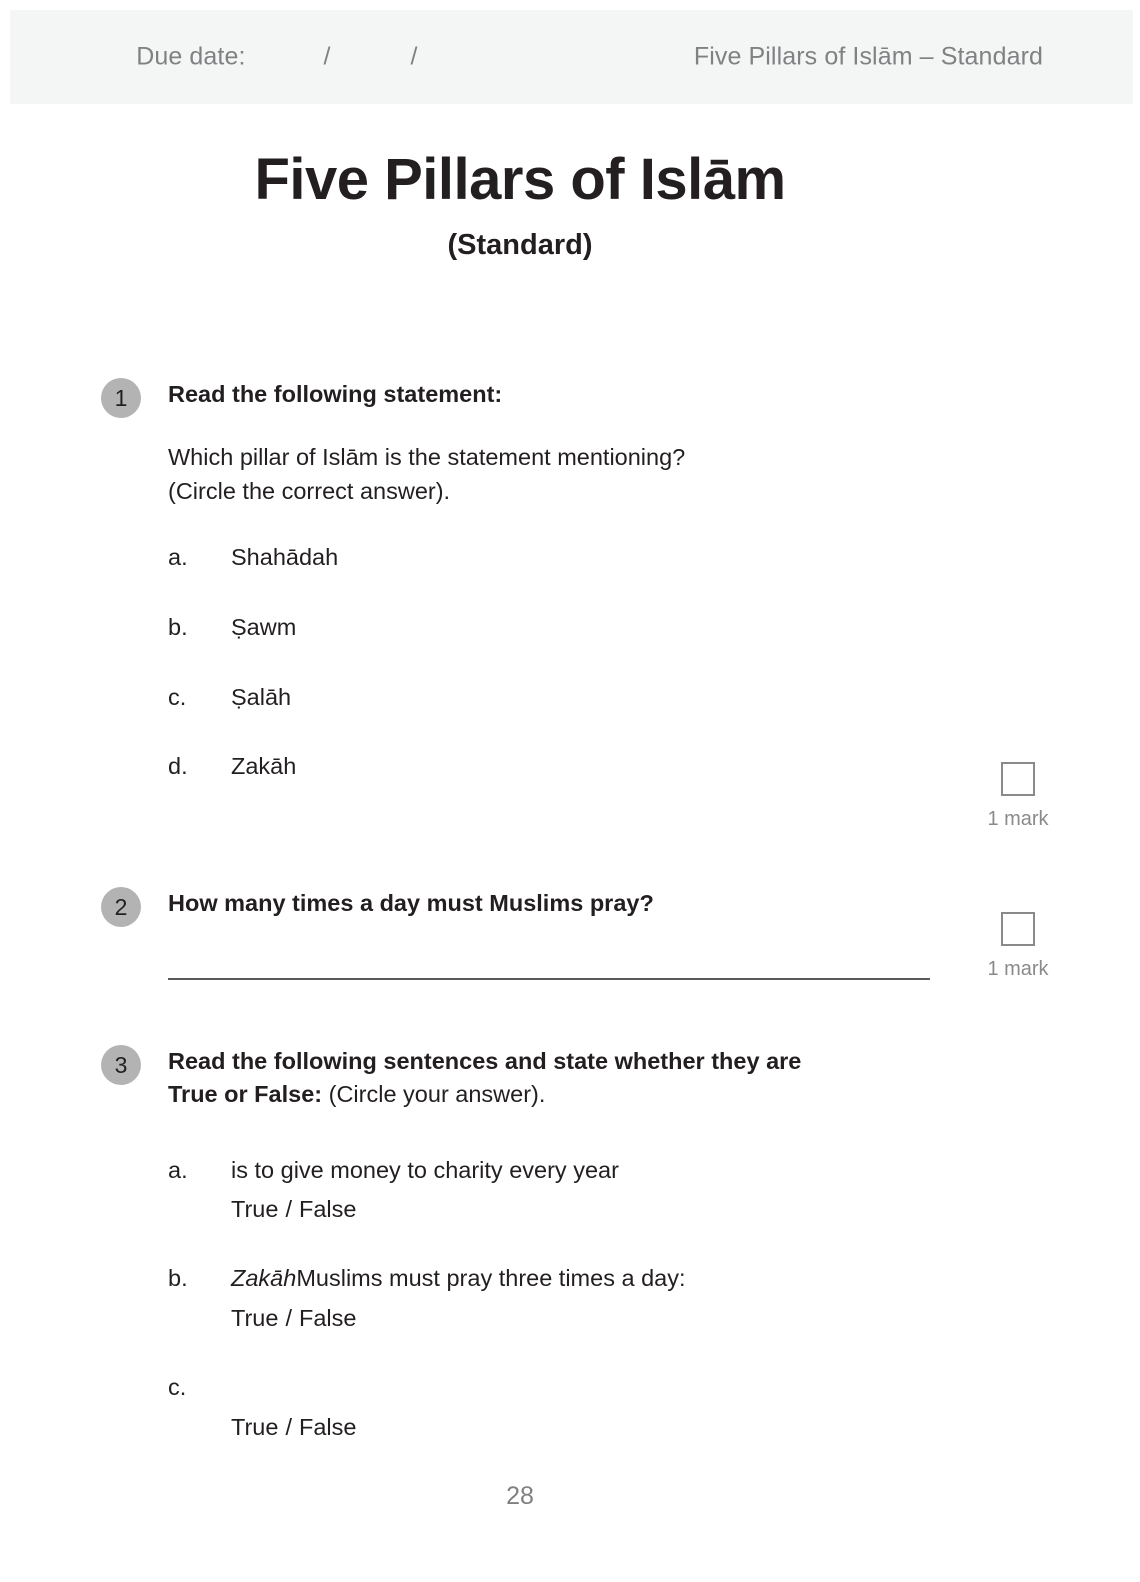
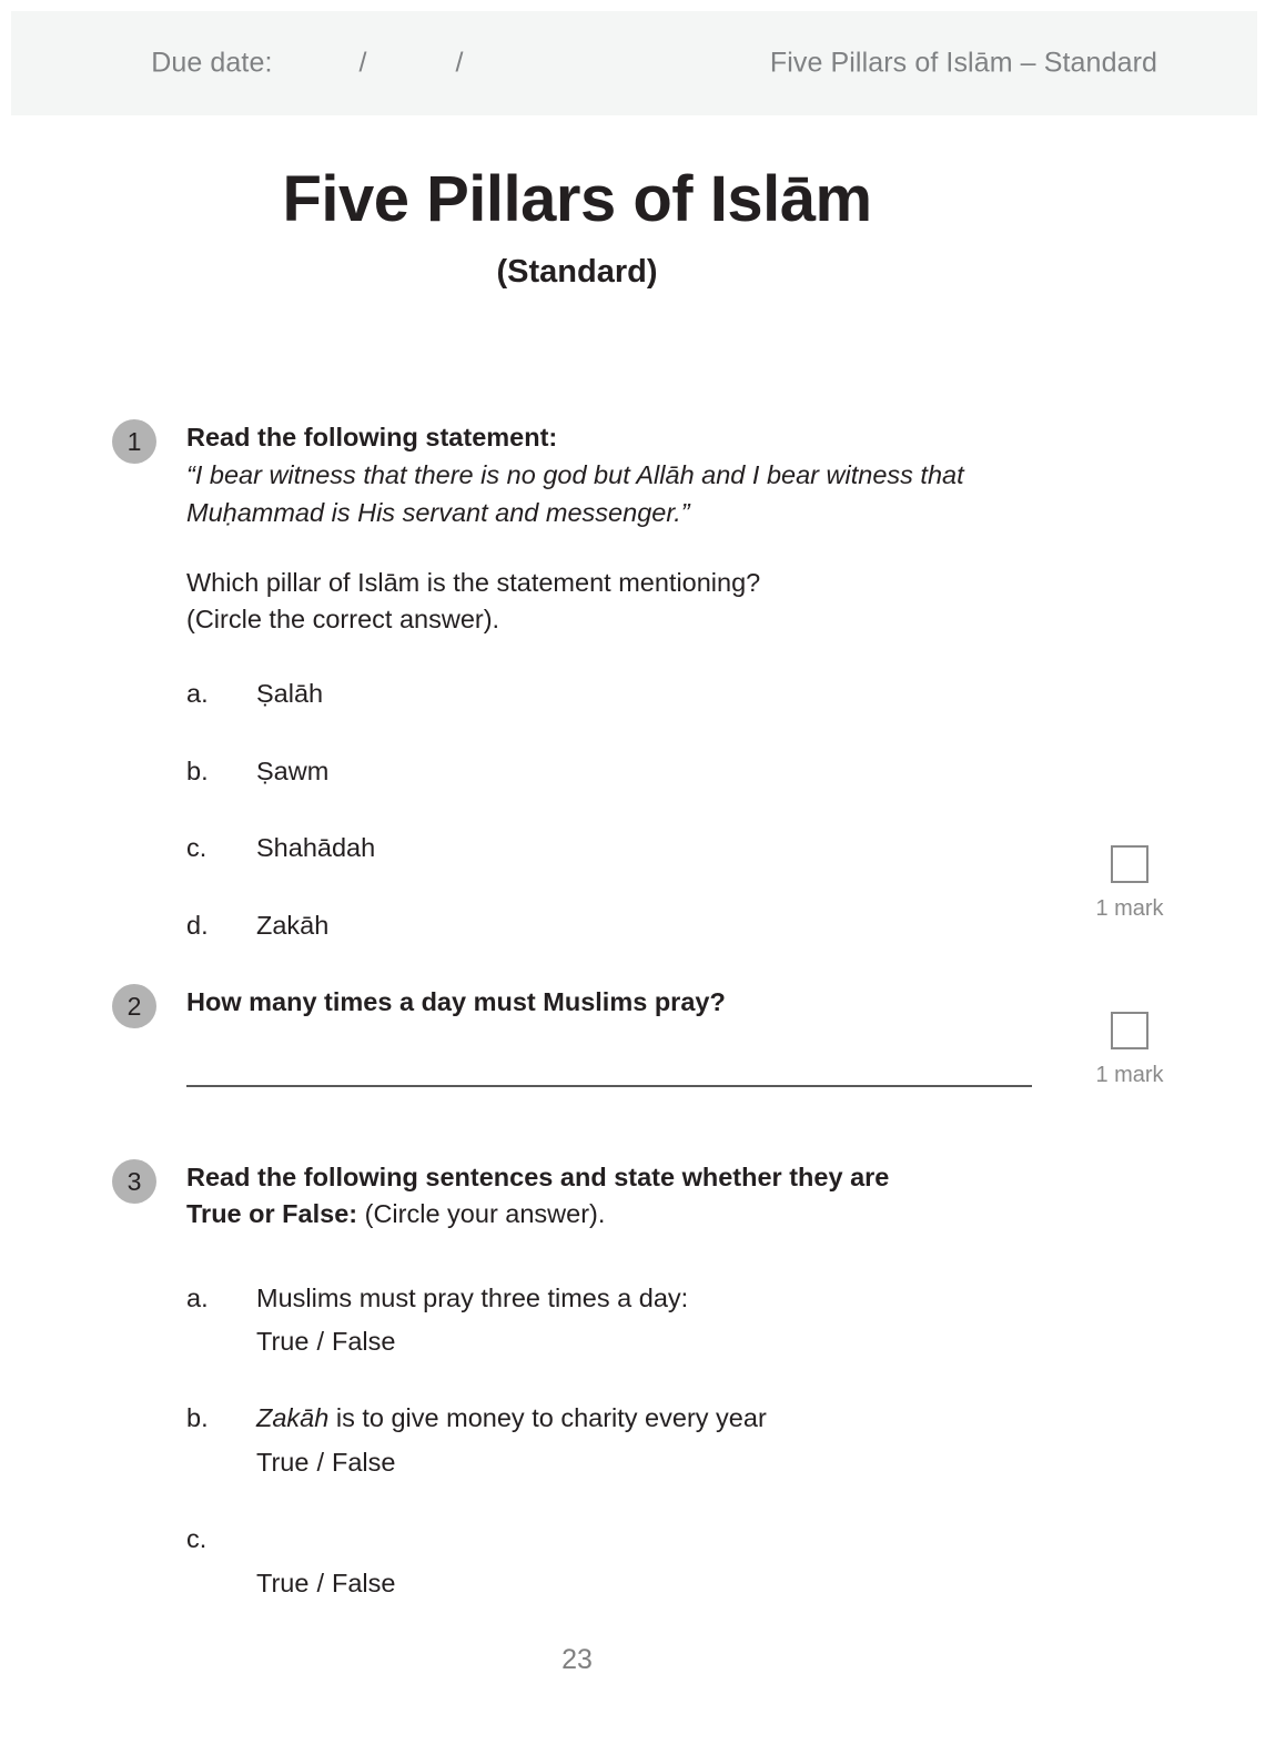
  Due date: / /
  Five Pillars of Islām – Standard
  Five Pillars of Islām
  (Standard)
  1
  Read the following statement:
+ “I bear witness that there is no god but Allāh and I bear witness that Muḥammad is His servant and messenger.”
  Which pillar of Islām is the statement mentioning?
  (Circle the correct answer).
  a.
- Shahādah
+ Ṣalāh
  b.
  Ṣawm
  c.
- Ṣalāh
+ Shahādah
  d.
  Zakāh
  1 mark
  2
  How many times a day must Muslims pray?
  1 mark
  3
  Read the following sentences and state whether they are
  True or False: (Circle your answer).
  a.
- is to give money to charity every year
+ Muslims must pray three times a day:
  True / False
  b.
- ZakāhMuslims must pray three times a day:
+ Zakāh is to give money to charity every year
  True / False
  c.
  True / False
- 28
+ 23
